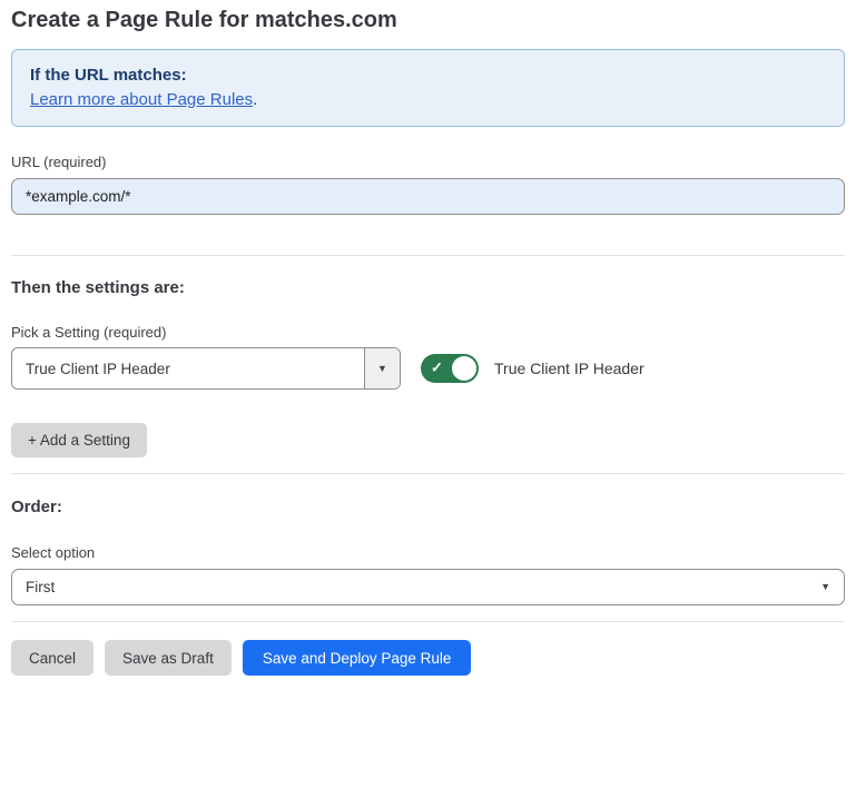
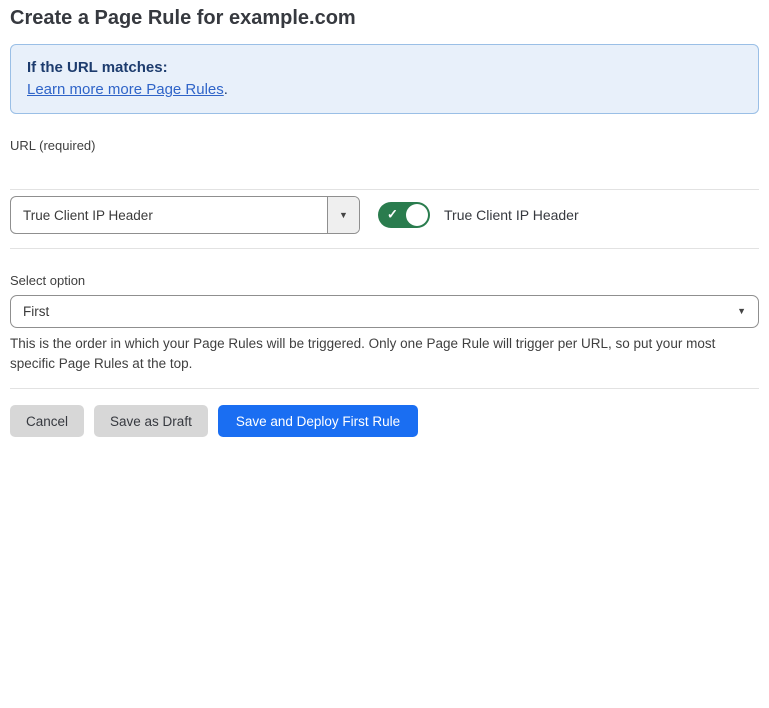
- Create a Page Rule for matches.com
+ Create a Page Rule for example.com
  If the URL matches:
- Learn more about Page Rules.
+ Learn more more Page Rules.
  URL (required)
- *example.com/*
- Then the settings are:
- Pick a Setting (required)
  True Client IP Header
  ▼
  ✓
  True Client IP Header
- + Add a Setting
- Order:
  Select option
  First
  ▼
+ This is the order in which your Page Rules will be triggered. Only one Page Rule will trigger per URL, so put your most specific Page Rules at the top.
  Cancel
  Save as Draft
- Save and Deploy Page Rule
+ Save and Deploy First Rule
